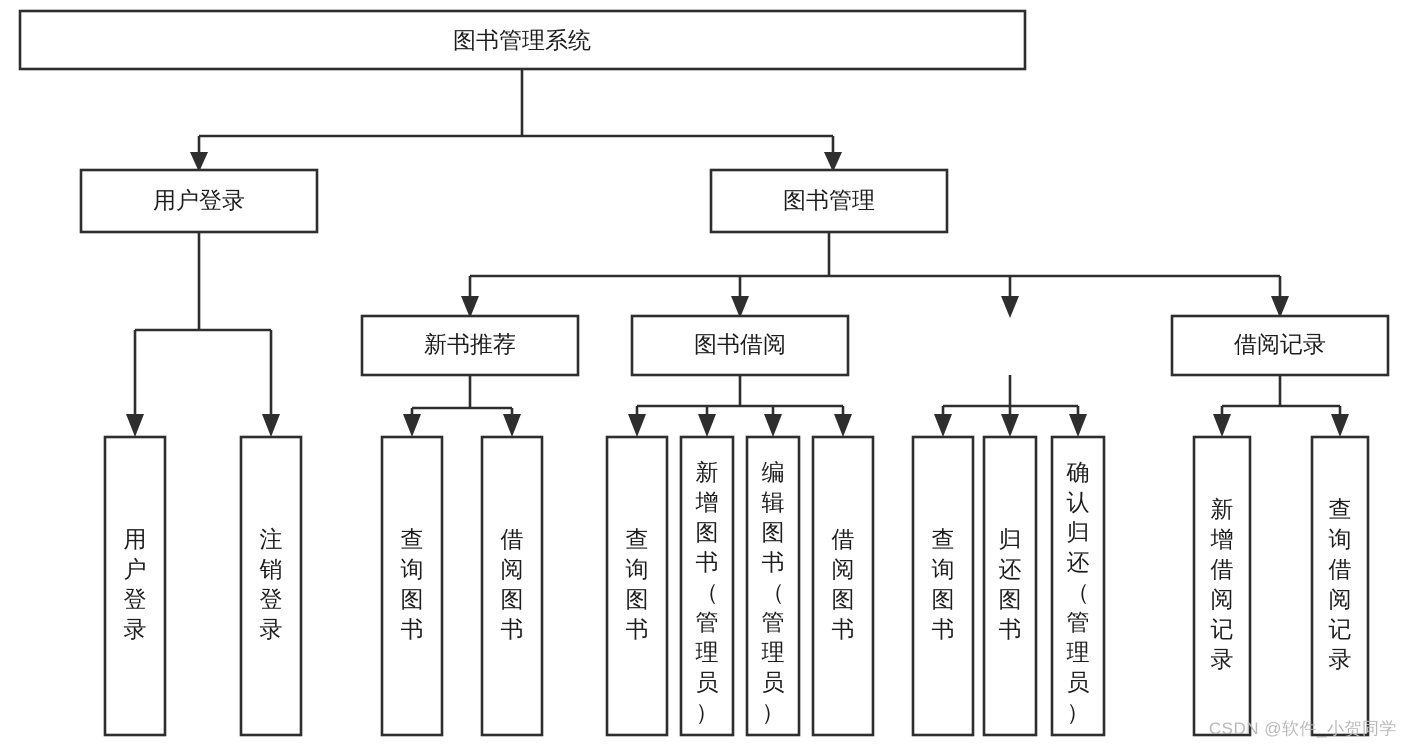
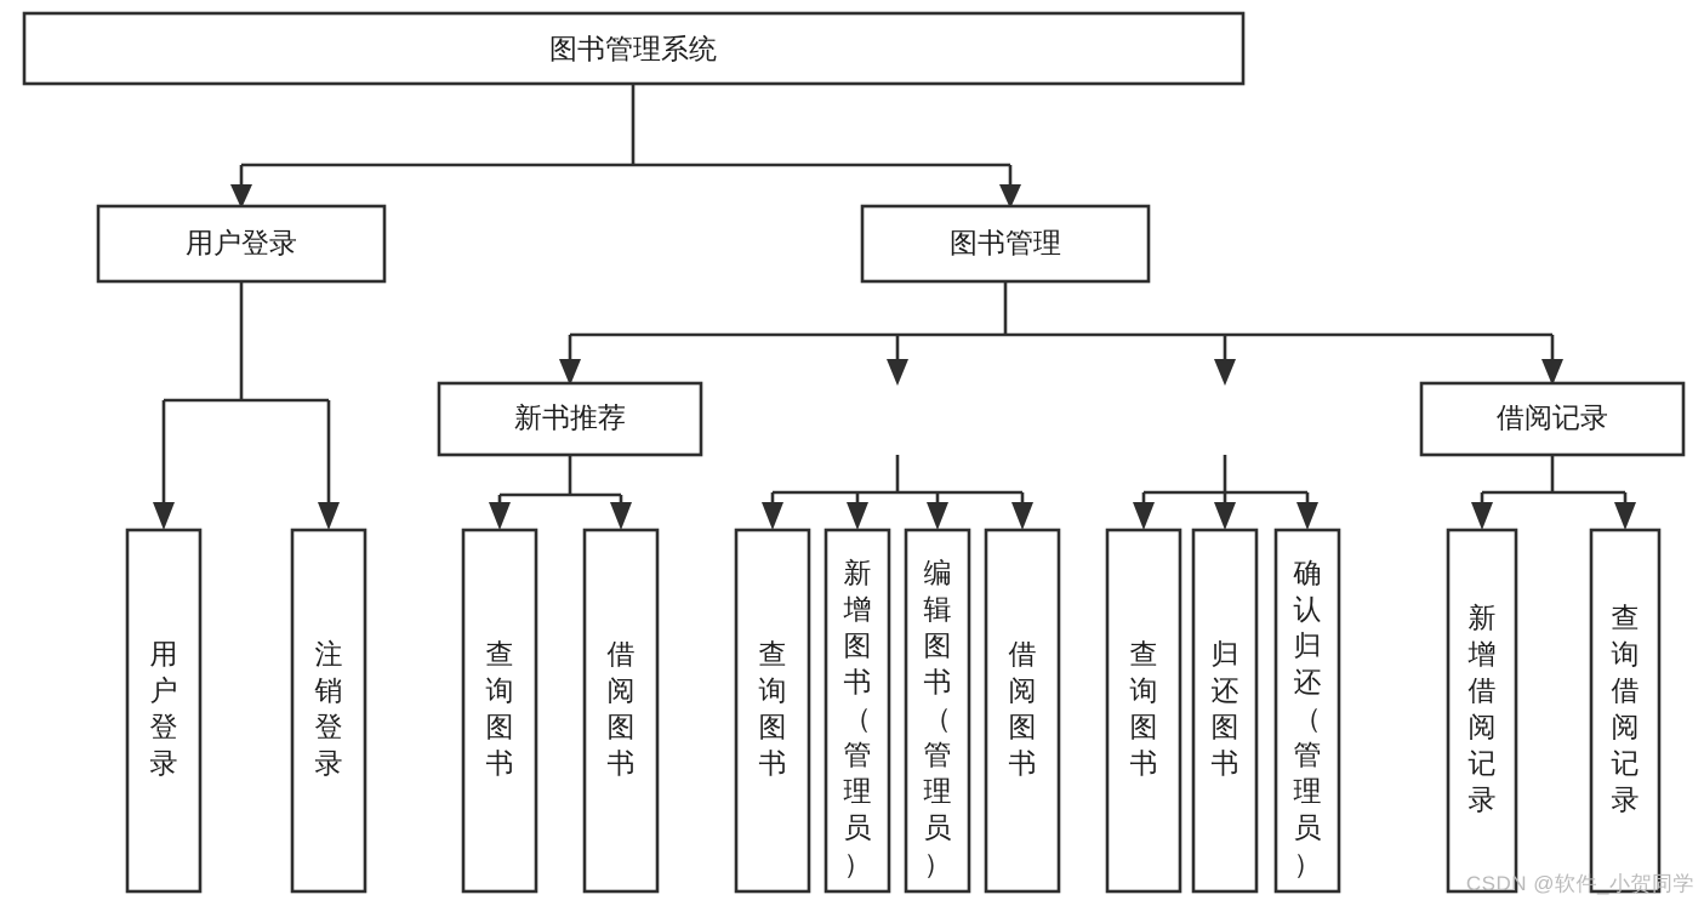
  图书管理系统
  用户登录
  图书管理
  新书推荐
- 图书借阅
  借阅记录
  用户登录
  注销登录
  查询图书
  借阅图书
  查询图书
  新增图书（管理员）
  编辑图书（管理员）
  借阅图书
  查询图书
  归还图书
  确认归还（管理员）
  新增借阅记录
  查询借阅记录
  CSDN @软件_小贺同学
